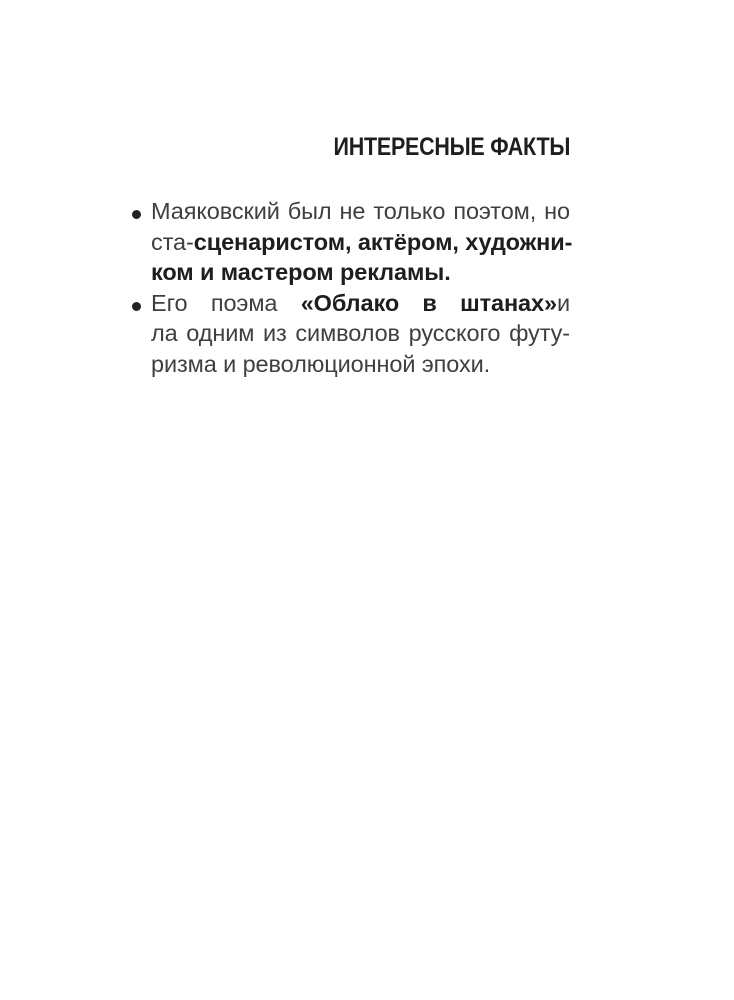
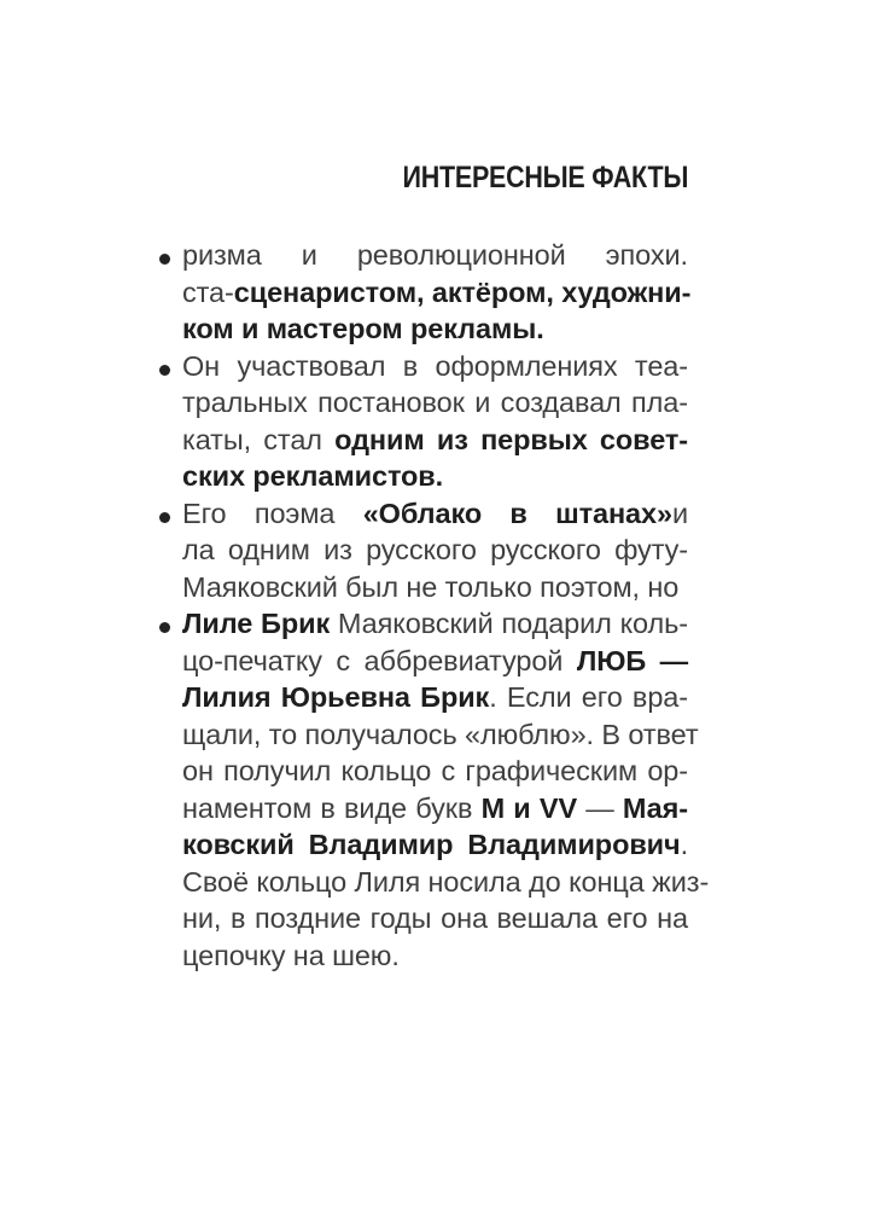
  ИНТЕРЕСНЫЕ ФАКТЫ
- Маяковский был не только поэтом, но
+ ризма и революционной эпохи.
  ста-сценаристом, актёром, художни-
  ком и мастером рекламы.
+ Он участвовал в оформлениях теа-
+ тральных постановок и создавал пла-
+ каты, стал одним из первых совет-
+ ских рекламистов.
  Его поэма «Облако в штанах»и
- ла одним из символов русского футу-
+ ла одним из русского русского футу-
- ризма и революционной эпохи.
+ Маяковский был не только поэтом, но
+ Лиле Брик Маяковский подарил коль-
+ цо-печатку с аббревиатурой ЛЮБ —
+ Лилия Юрьевна Брик. Если его вра-
+ щали, то получалось «люблю». В ответ
+ он получил кольцо с графическим ор-
+ наментом в виде букв М и VV — Мая-
+ ковский Владимир Владимирович.
+ Своё кольцо Лиля носила до конца жиз-
+ ни, в поздние годы она вешала его на
+ цепочку на шею.
